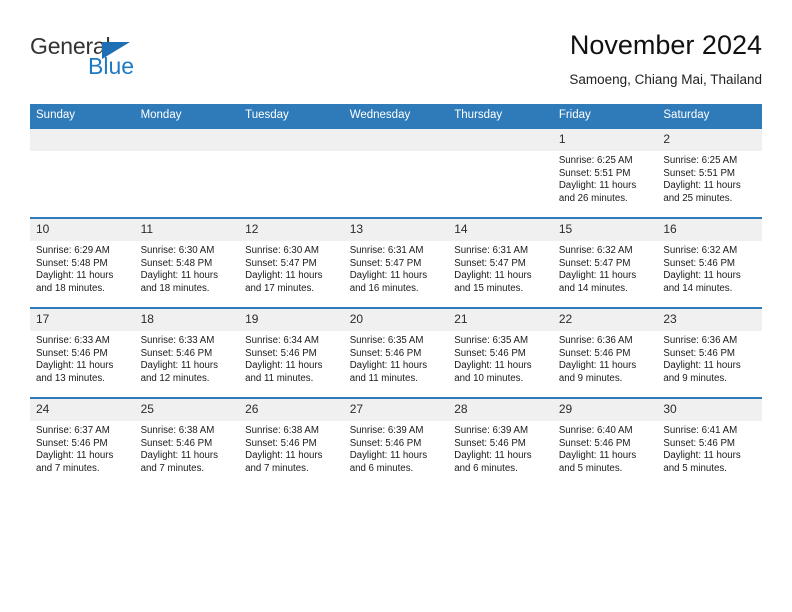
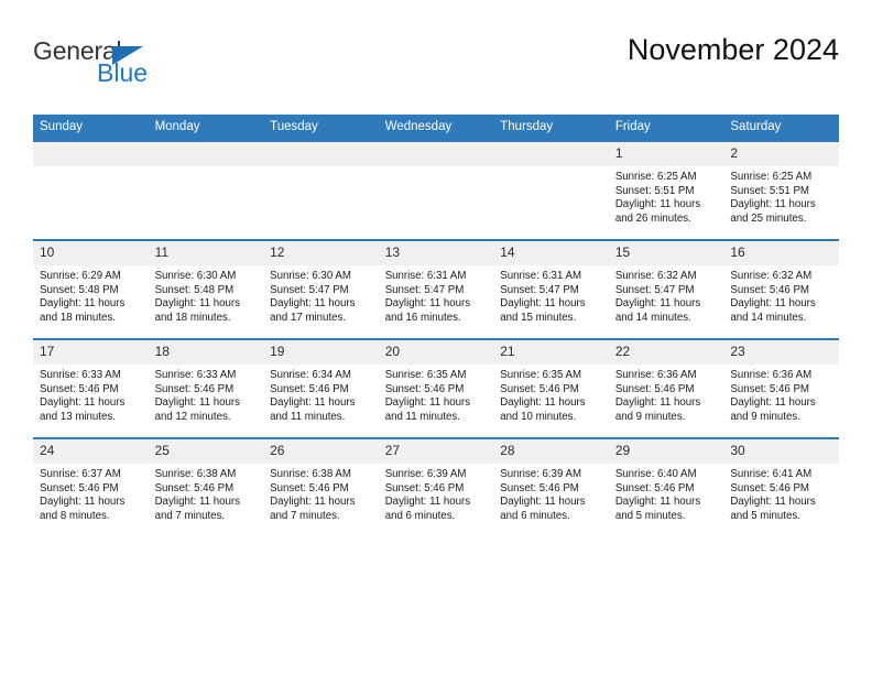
  General
  Blue
  November 2024
- Samoeng, Chiang Mai, Thailand
  Sunday	Monday	Tuesday	Wednesday	Thursday	Friday	Saturday
  					1Sunrise: 6:25 AMSunset: 5:51 PMDaylight: 11 hoursand 26 minutes.	2Sunrise: 6:25 AMSunset: 5:51 PMDaylight: 11 hoursand 25 minutes.
  10Sunrise: 6:29 AMSunset: 5:48 PMDaylight: 11 hoursand 18 minutes.	11Sunrise: 6:30 AMSunset: 5:48 PMDaylight: 11 hoursand 18 minutes.	12Sunrise: 6:30 AMSunset: 5:47 PMDaylight: 11 hoursand 17 minutes.	13Sunrise: 6:31 AMSunset: 5:47 PMDaylight: 11 hoursand 16 minutes.	14Sunrise: 6:31 AMSunset: 5:47 PMDaylight: 11 hoursand 15 minutes.	15Sunrise: 6:32 AMSunset: 5:47 PMDaylight: 11 hoursand 14 minutes.	16Sunrise: 6:32 AMSunset: 5:46 PMDaylight: 11 hoursand 14 minutes.
  17Sunrise: 6:33 AMSunset: 5:46 PMDaylight: 11 hoursand 13 minutes.	18Sunrise: 6:33 AMSunset: 5:46 PMDaylight: 11 hoursand 12 minutes.	19Sunrise: 6:34 AMSunset: 5:46 PMDaylight: 11 hoursand 11 minutes.	20Sunrise: 6:35 AMSunset: 5:46 PMDaylight: 11 hoursand 11 minutes.	21Sunrise: 6:35 AMSunset: 5:46 PMDaylight: 11 hoursand 10 minutes.	22Sunrise: 6:36 AMSunset: 5:46 PMDaylight: 11 hoursand 9 minutes.	23Sunrise: 6:36 AMSunset: 5:46 PMDaylight: 11 hoursand 9 minutes.
- 24Sunrise: 6:37 AMSunset: 5:46 PMDaylight: 11 hoursand 7 minutes.	25Sunrise: 6:38 AMSunset: 5:46 PMDaylight: 11 hoursand 7 minutes.	26Sunrise: 6:38 AMSunset: 5:46 PMDaylight: 11 hoursand 7 minutes.	27Sunrise: 6:39 AMSunset: 5:46 PMDaylight: 11 hoursand 6 minutes.	28Sunrise: 6:39 AMSunset: 5:46 PMDaylight: 11 hoursand 6 minutes.	29Sunrise: 6:40 AMSunset: 5:46 PMDaylight: 11 hoursand 5 minutes.	30Sunrise: 6:41 AMSunset: 5:46 PMDaylight: 11 hoursand 5 minutes.
+ 24Sunrise: 6:37 AMSunset: 5:46 PMDaylight: 11 hoursand 8 minutes.	25Sunrise: 6:38 AMSunset: 5:46 PMDaylight: 11 hoursand 7 minutes.	26Sunrise: 6:38 AMSunset: 5:46 PMDaylight: 11 hoursand 7 minutes.	27Sunrise: 6:39 AMSunset: 5:46 PMDaylight: 11 hoursand 6 minutes.	28Sunrise: 6:39 AMSunset: 5:46 PMDaylight: 11 hoursand 6 minutes.	29Sunrise: 6:40 AMSunset: 5:46 PMDaylight: 11 hoursand 5 minutes.	30Sunrise: 6:41 AMSunset: 5:46 PMDaylight: 11 hoursand 5 minutes.
